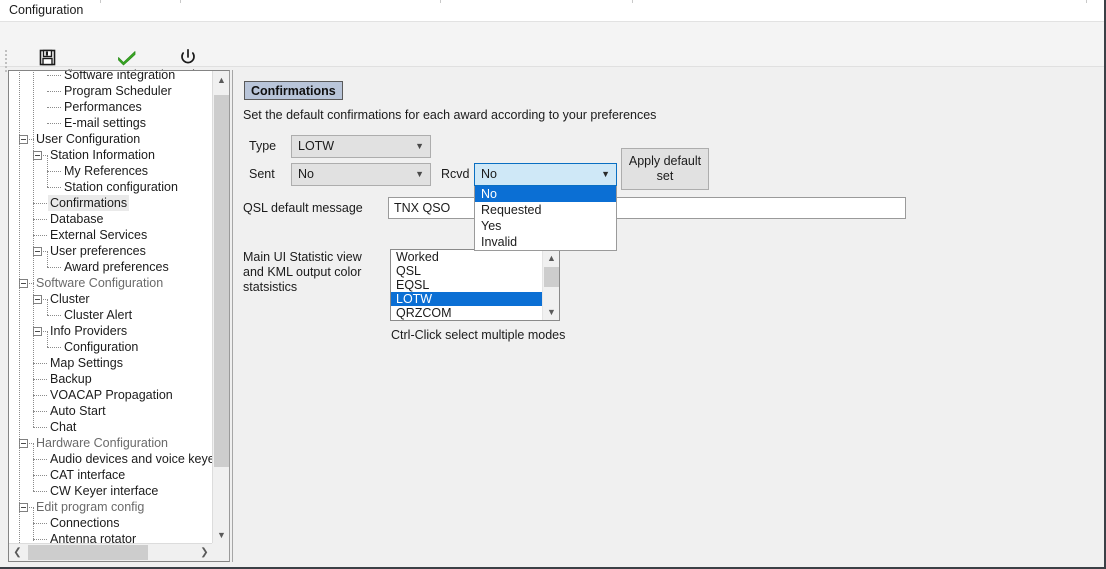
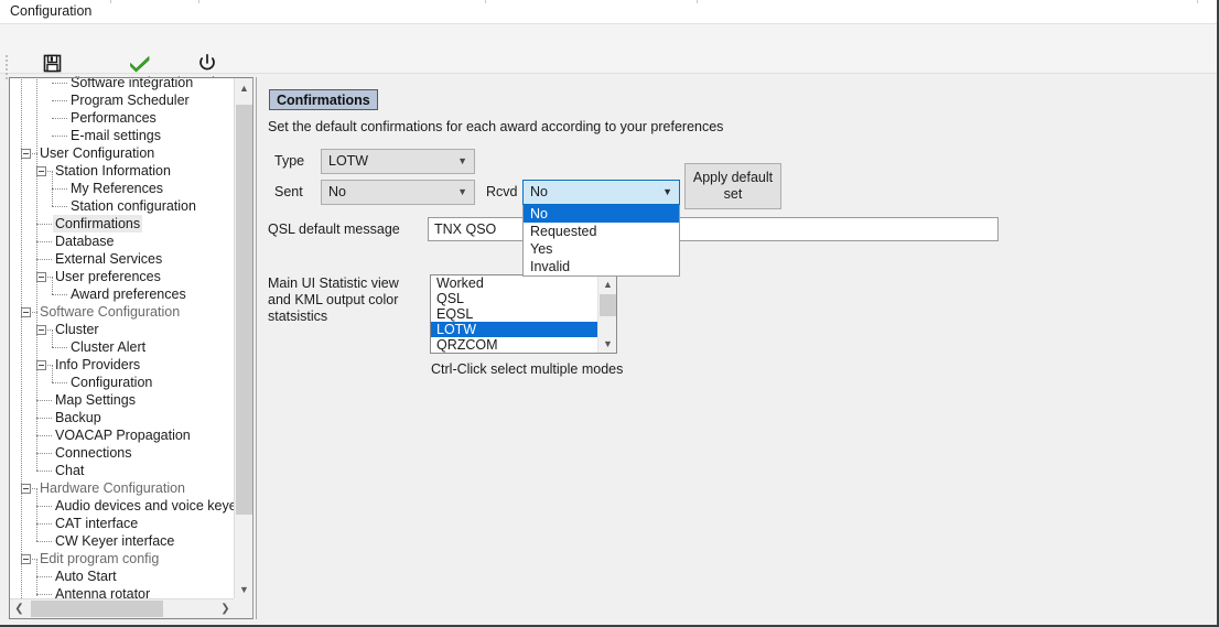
  Configuration
  Software integration
  Program Scheduler
  Performances
  E-mail settings
  User Configuration
  Station Information
  My References
  Station configuration
  Confirmations
  Database
  External Services
  User preferences
  Award preferences
  Software Configuration
  Cluster
  Cluster Alert
  Info Providers
  Configuration
  Map Settings
  Backup
  VOACAP Propagation
- Auto Start
+ Connections
  Chat
  Hardware Configuration
  Audio devices and voice key
  CAT interface
  CW Keyer interface
  Edit program config
- Connections
+ Auto Start
  Antenna rotator
  ▲
  ▼
  ❮
  ❯
  Confirmations
  Set the default confirmations for each award according to your preferences
  Type
  LOTW
  ▼
  Apply default
  set
  Sent
  No
  ▼
  Rcvd
  No
  ▼
  No
  Requested
  Yes
  Invalid
  QSL default message
  TNX QSO
  Main UI Statistic view
  and KML output color
  statsistics
  Worked
  QSL
  EQSL
  LOTW
  QRZCOM
  ▲
  ▼
  Ctrl-Click select multiple modes
